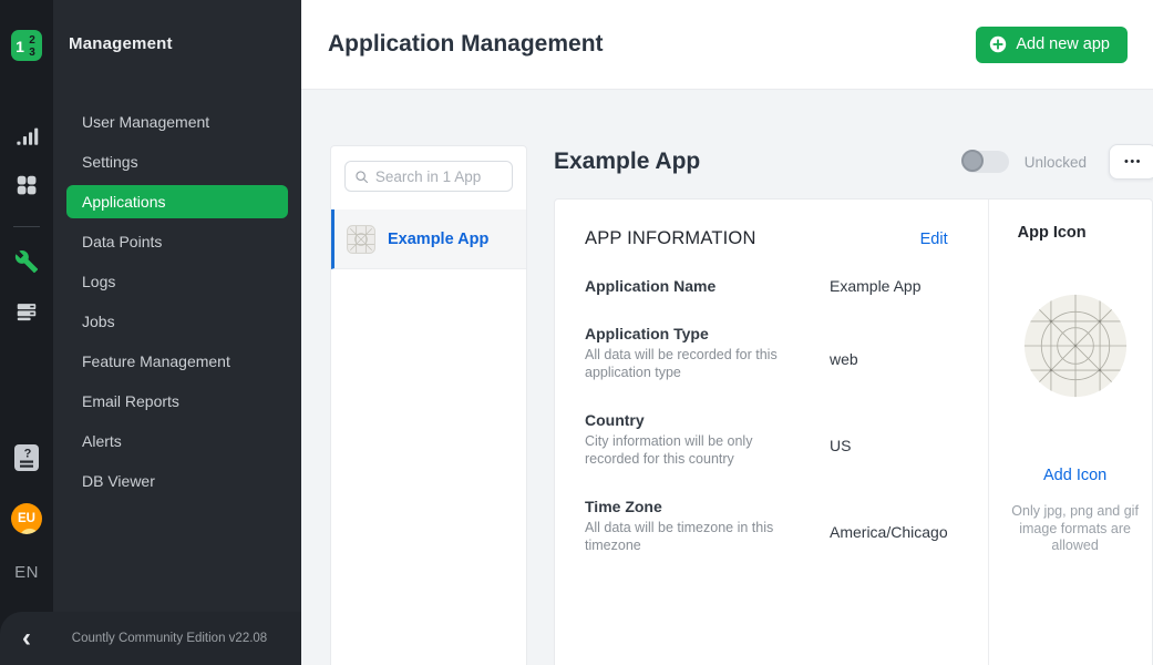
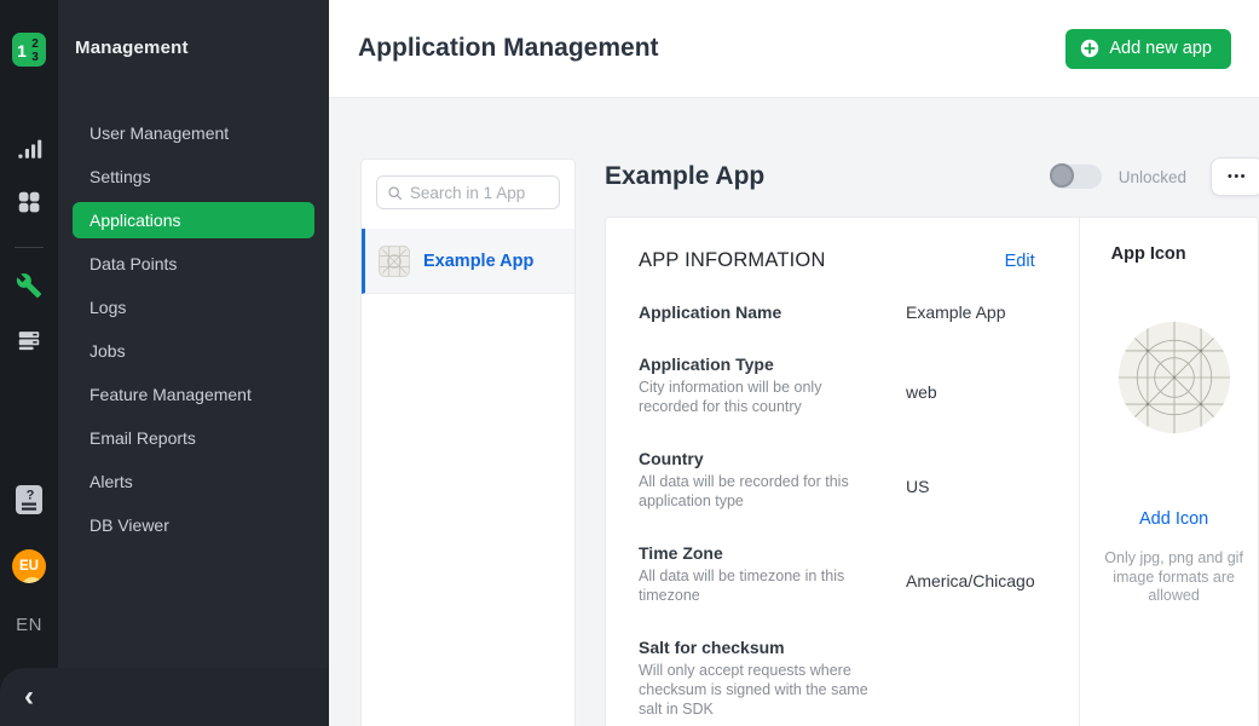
  1
  2
  3
  ?
  EU
  EN
  Management
  User Management
  Settings
  Applications
  Data Points
  Logs
  Jobs
  Feature Management
  Email Reports
  Alerts
  DB Viewer
  ‹
- Countly Community Edition v22.08
  Application Management
  Add new app
  Search in 1 App
  Example App
  Example App
  Unlocked
  •••
  APP INFORMATION
  Edit
  Application Name
  Example App
  Application Type
- All data will be recorded for this application type
+ City information will be only recorded for this country
  web
  Country
- City information will be only recorded for this country
+ All data will be recorded for this application type
  US
  Time Zone
  All data will be timezone in this timezone
  America/Chicago
+ Salt for checksum
+ Will only accept requests where checksum is signed with the same salt in SDK
  App Icon
  Add Icon
  Only jpg, png and gif image formats are allowed
